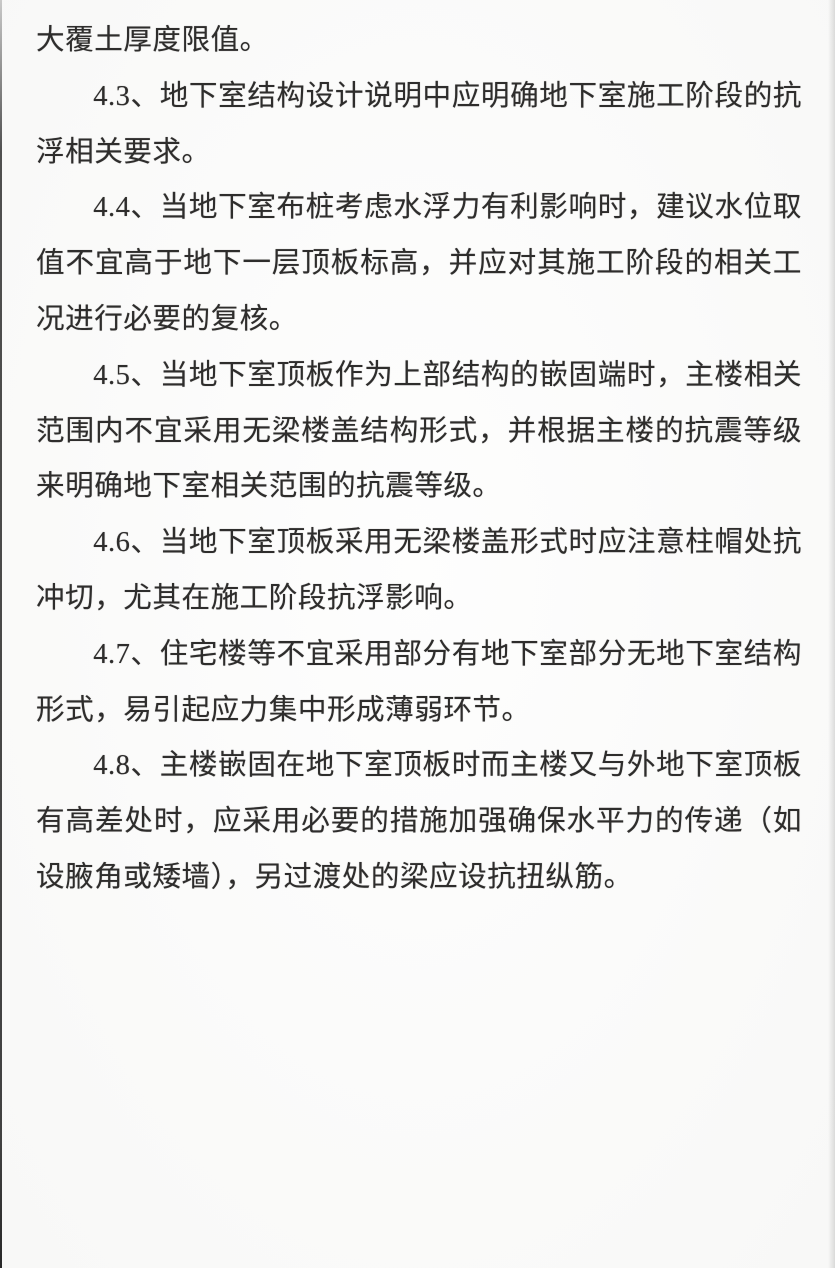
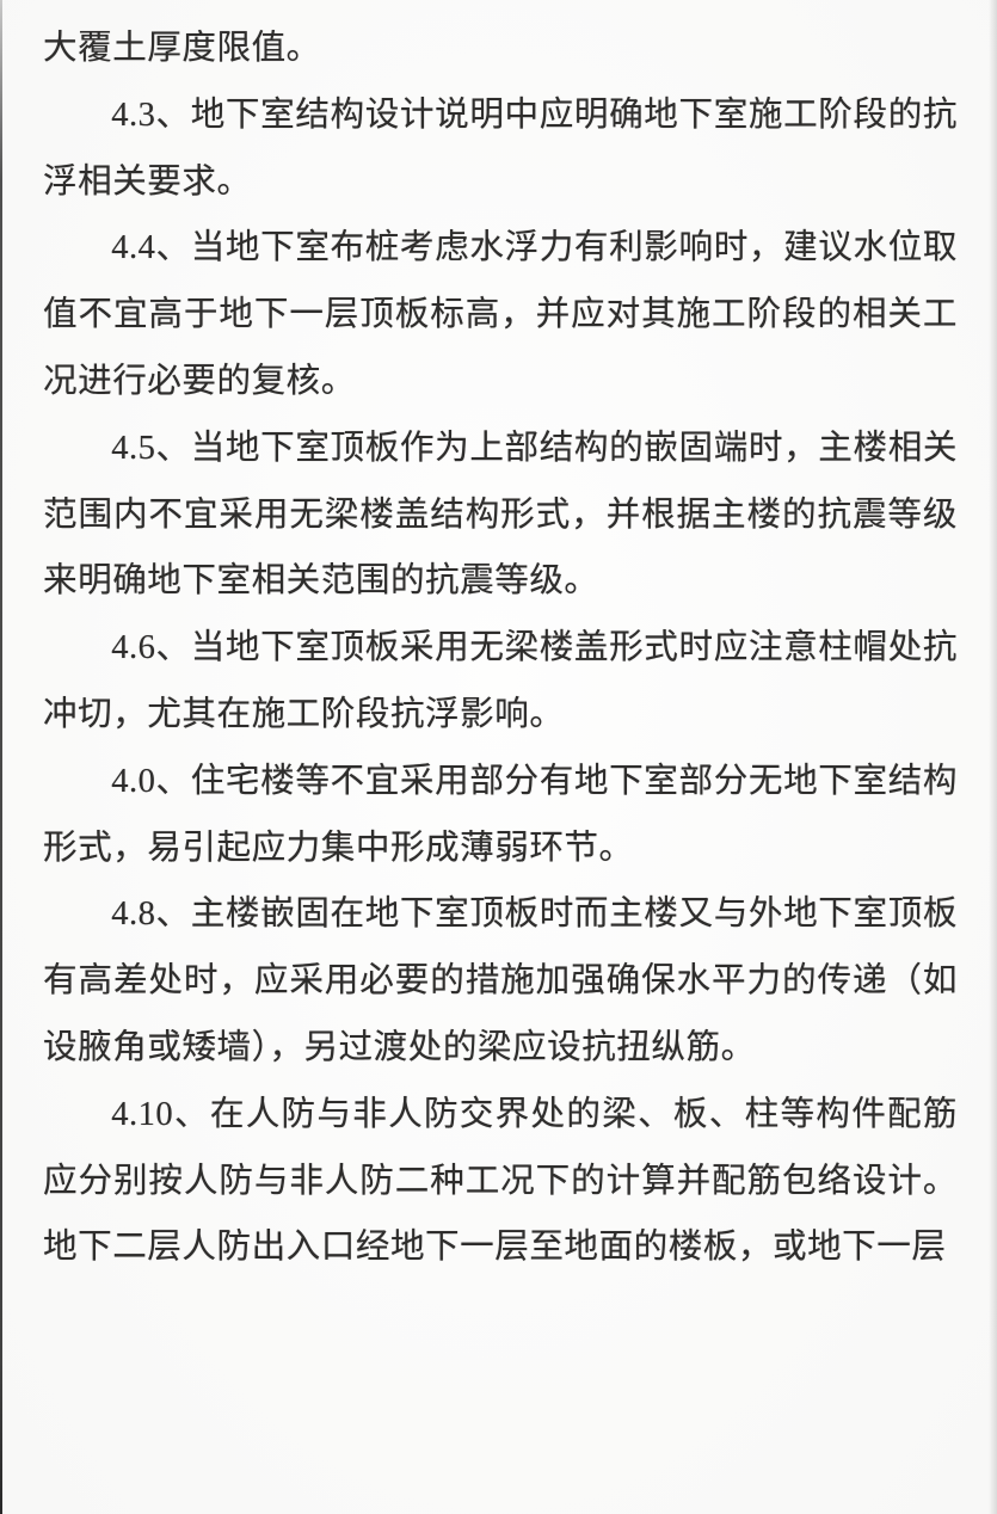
  大覆土厚度限值。
  4.3、地下室结构设计说明中应明确地下室施工阶段的抗浮相关要求。
  4.4、当地下室布桩考虑水浮力有利影响时，建议水位取值不宜高于地下一层顶板标高，并应对其施工阶段的相关工况进行必要的复核。
  4.5、当地下室顶板作为上部结构的嵌固端时，主楼相关范围内不宜采用无梁楼盖结构形式，并根据主楼的抗震等级来明确地下室相关范围的抗震等级。
  4.6、当地下室顶板采用无梁楼盖形式时应注意柱帽处抗冲切，尤其在施工阶段抗浮影响。
- 4.7、住宅楼等不宜采用部分有地下室部分无地下室结构形式，易引起应力集中形成薄弱环节。
+ 4.0、住宅楼等不宜采用部分有地下室部分无地下室结构形式，易引起应力集中形成薄弱环节。
  4.8、主楼嵌固在地下室顶板时而主楼又与外地下室顶板有高差处时，应采用必要的措施加强确保水平力的传递（如设腋角或矮墙），另过渡处的梁应设抗扭纵筋。
+ 4.10、在人防与非人防交界处的梁、板、柱等构件配筋应分别按人防与非人防二种工况下的计算并配筋包络设计。地下二层人防出入口经地下一层至地面的楼板，或地下一层
